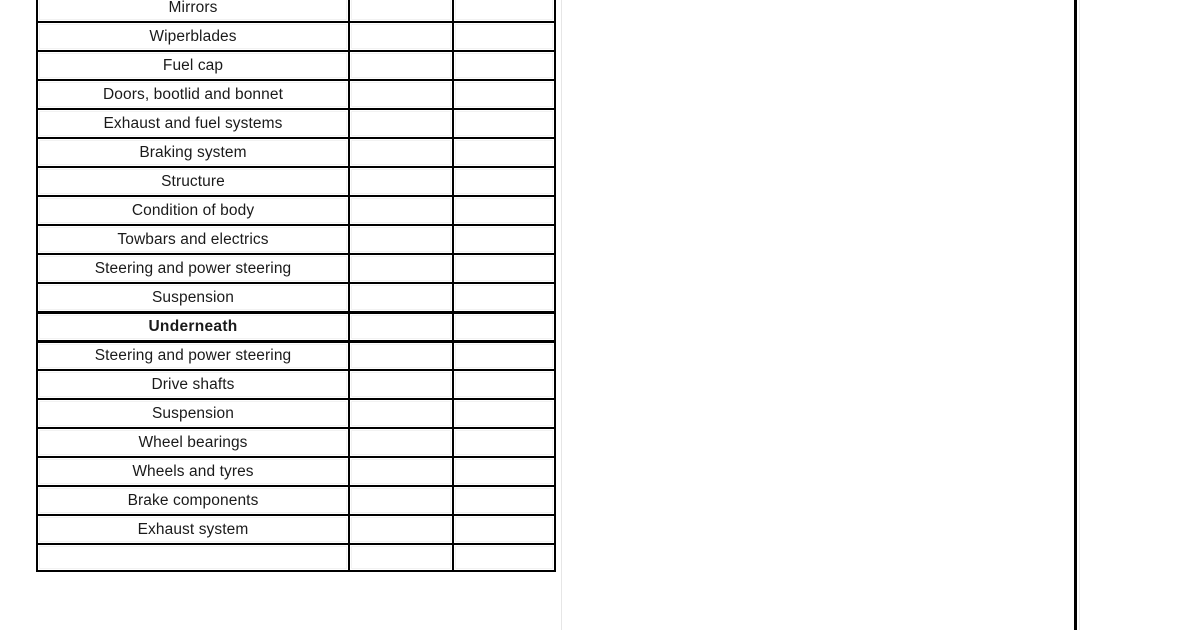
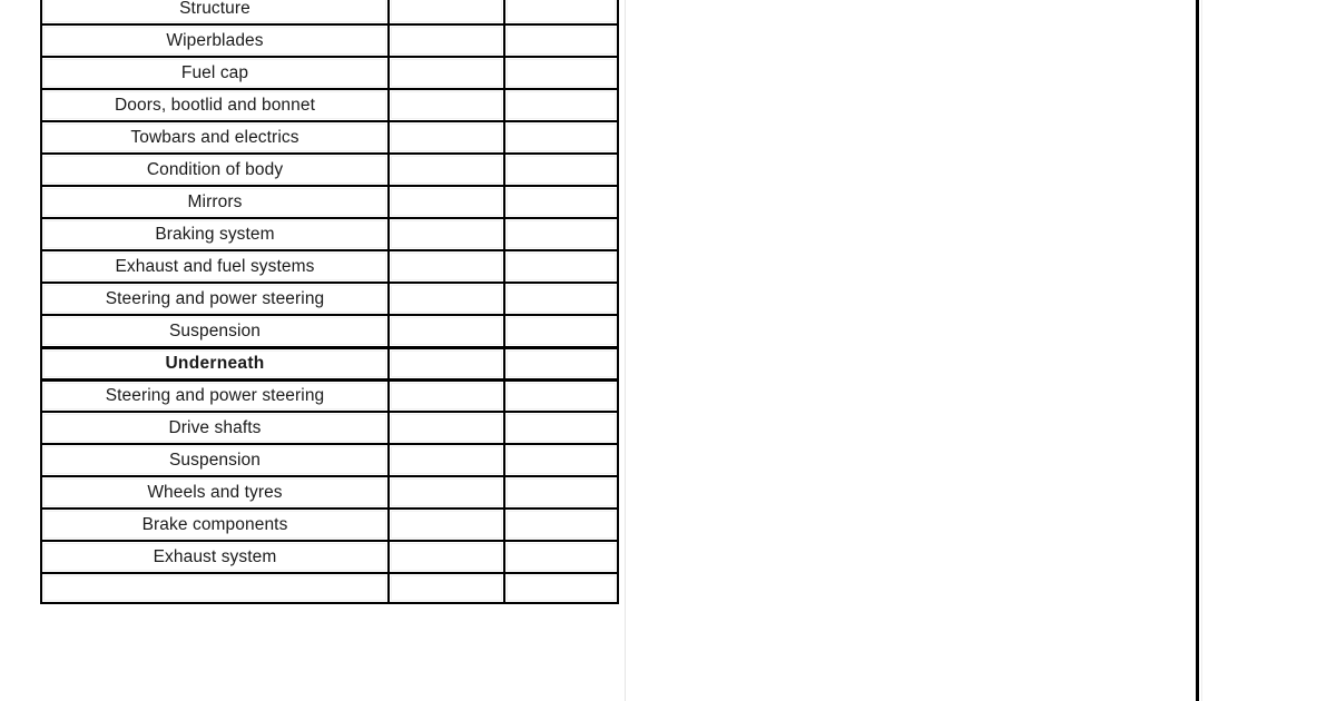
- Mirrors
+ Structure
  Wiperblades
  Fuel cap
  Doors, bootlid and bonnet
- Exhaust and fuel systems
+ Towbars and electrics
- Braking system
+ Condition of body
- Structure
+ Mirrors
- Condition of body
+ Braking system
- Towbars and electrics
+ Exhaust and fuel systems
  Steering and power steering
  Suspension
  Underneath
  Steering and power steering
  Drive shafts
  Suspension
- Wheel bearings
  Wheels and tyres
  Brake components
  Exhaust system
